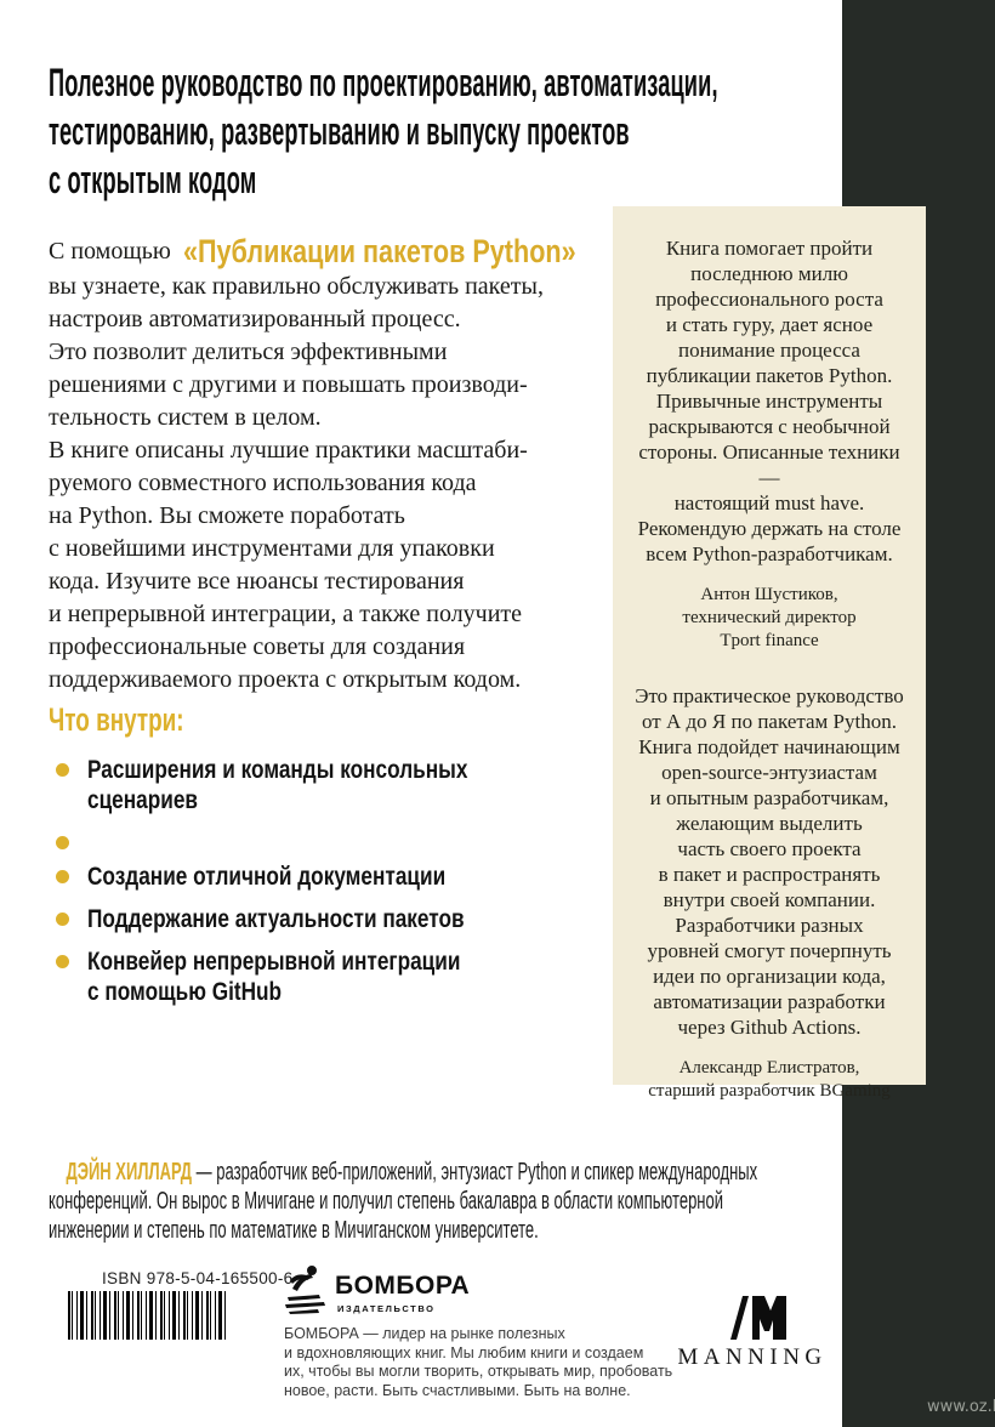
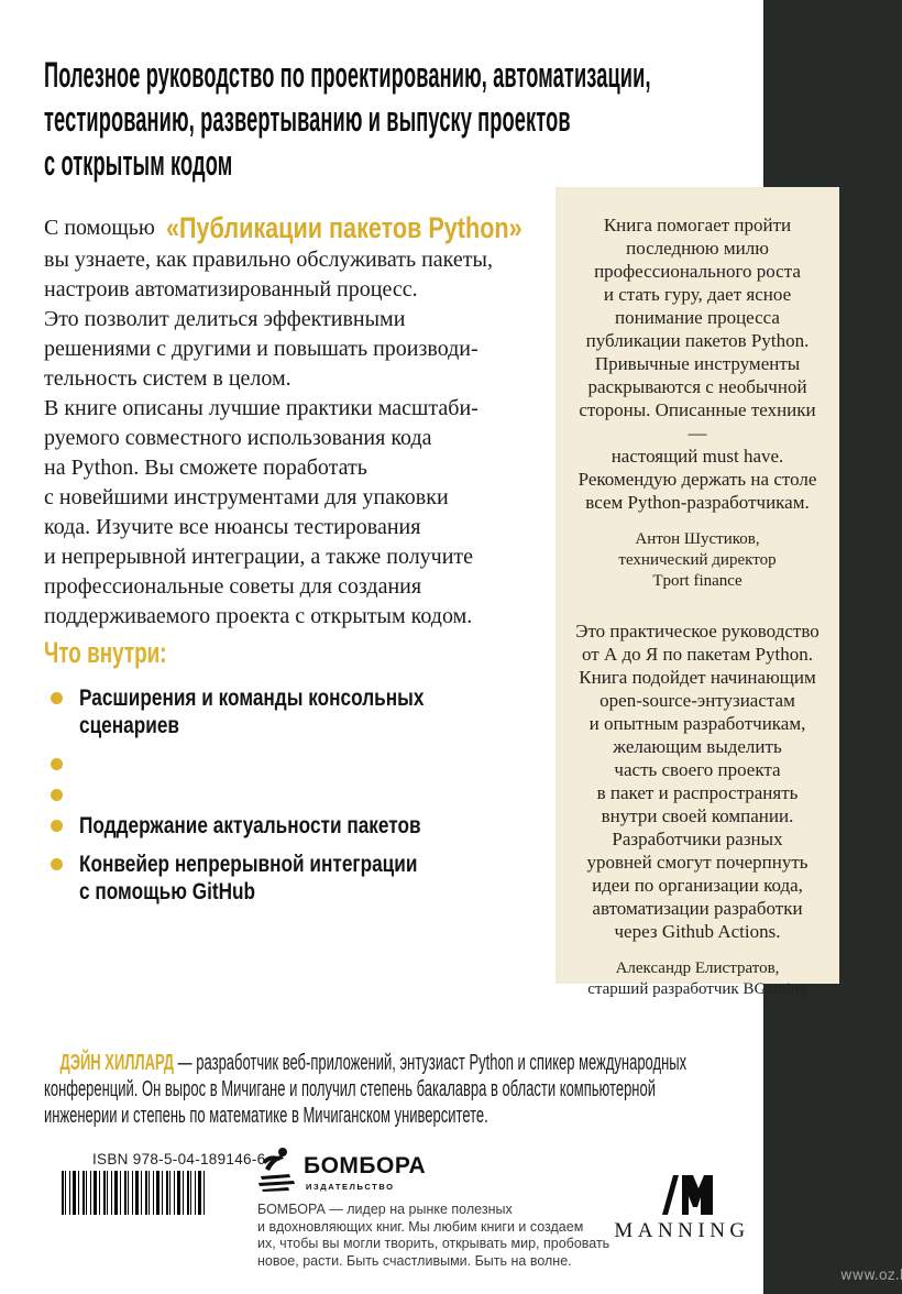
  Полезное руководство по проектированию, автоматизации,
  тестированию, развертыванию и выпуску проектов
  с открытым кодом
  С помощью «Публикации пакетов Python»
  вы узнаете, как правильно обслуживать пакеты,
  настроив автоматизированный процесс.
  Это позволит делиться эффективными
  решениями с другими и повышать производи-
  тельность систем в целом.
  В книге описаны лучшие практики масштаби-
  руемого совместного использования кода
  на Python. Вы сможете поработать
  с новейшими инструментами для упаковки
  кода. Изучите все нюансы тестирования
  и непрерывной интеграции, а также получите
  профессиональные советы для создания
  поддерживаемого проекта с открытым кодом.
  Что внутри:
  Расширения и команды консольных
  сценариев
- Создание отличной документации
  Поддержание актуальности пакетов
  Конвейер непрерывной интеграции
  с помощью GitHub
  Книга помогает пройти
  последнюю милю
  профессионального роста
  и стать гуру, дает ясное
  понимание процесса
  публикации пакетов Python.
  Привычные инструменты
  раскрываются с необычной
  стороны. Описанные техники —
  настоящий must have.
  Рекомендую держать на столе
  всем Python-разработчикам.
  Антон Шустиков,
  технический директор
  Tport finance
  Это практическое руководство
  от А до Я по пакетам Python.
  Книга подойдет начинающим
  open-source-энтузиастам
  и опытным разработчикам,
  желающим выделить
  часть своего проекта
  в пакет и распространять
  внутри своей компании.
  Разработчики разных
  уровней смогут почерпнуть
  идеи по организации кода,
  автоматизации разработки
  через Github Actions.
  Александр Елистратов,
  старший разработчик BGaming
  ДЭЙН ХИЛЛАРД — разработчик веб-приложений, энтузиаст Python и спикер международных
  конференций. Он вырос в Мичигане и получил степень бакалавра в области компьютерной
  инженерии и степень по математике в Мичиганском университете.
- ISBN 978-5-04-165500-6
+ ISBN 978-5-04-189146-6
  БОМБОРА
  ИЗДАТЕЛЬСТВО
  БОМБОРА — лидер на рынке полезных
  и вдохновляющих книг. Мы любим книги и создаем
  их, чтобы вы могли творить, открывать мир, пробовать
  новое, расти. Быть счастливыми. Быть на волне.
  MANNING
  www.oz.
